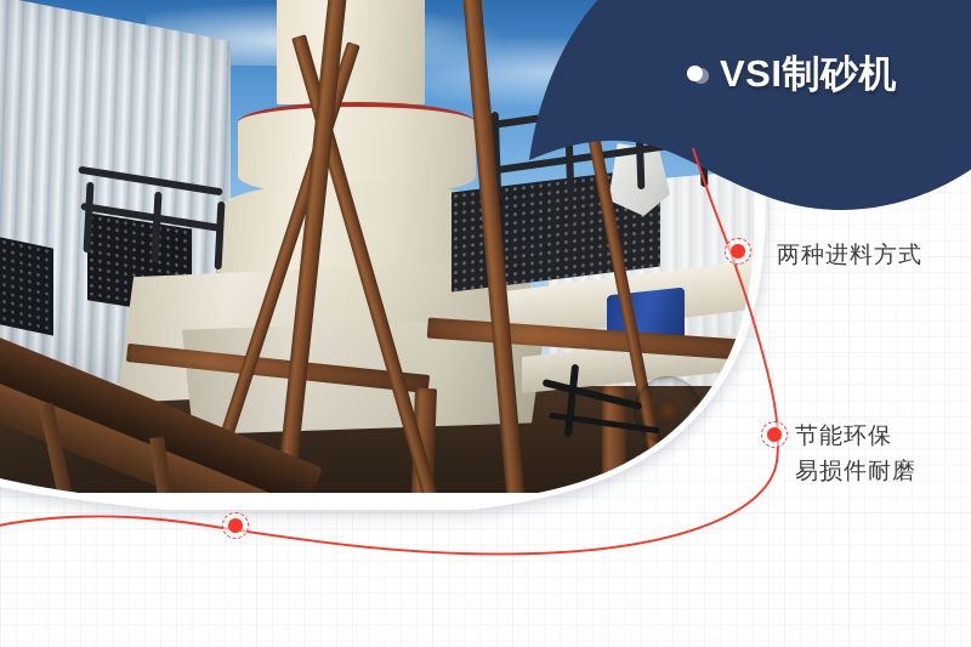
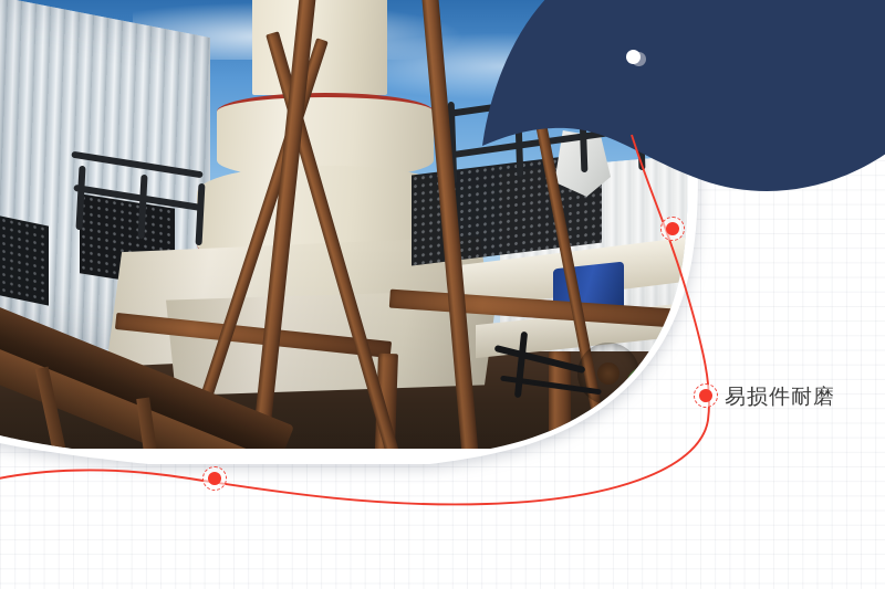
- VSI制砂机
- 两种进料方式
- 节能环保
  易损件耐磨
